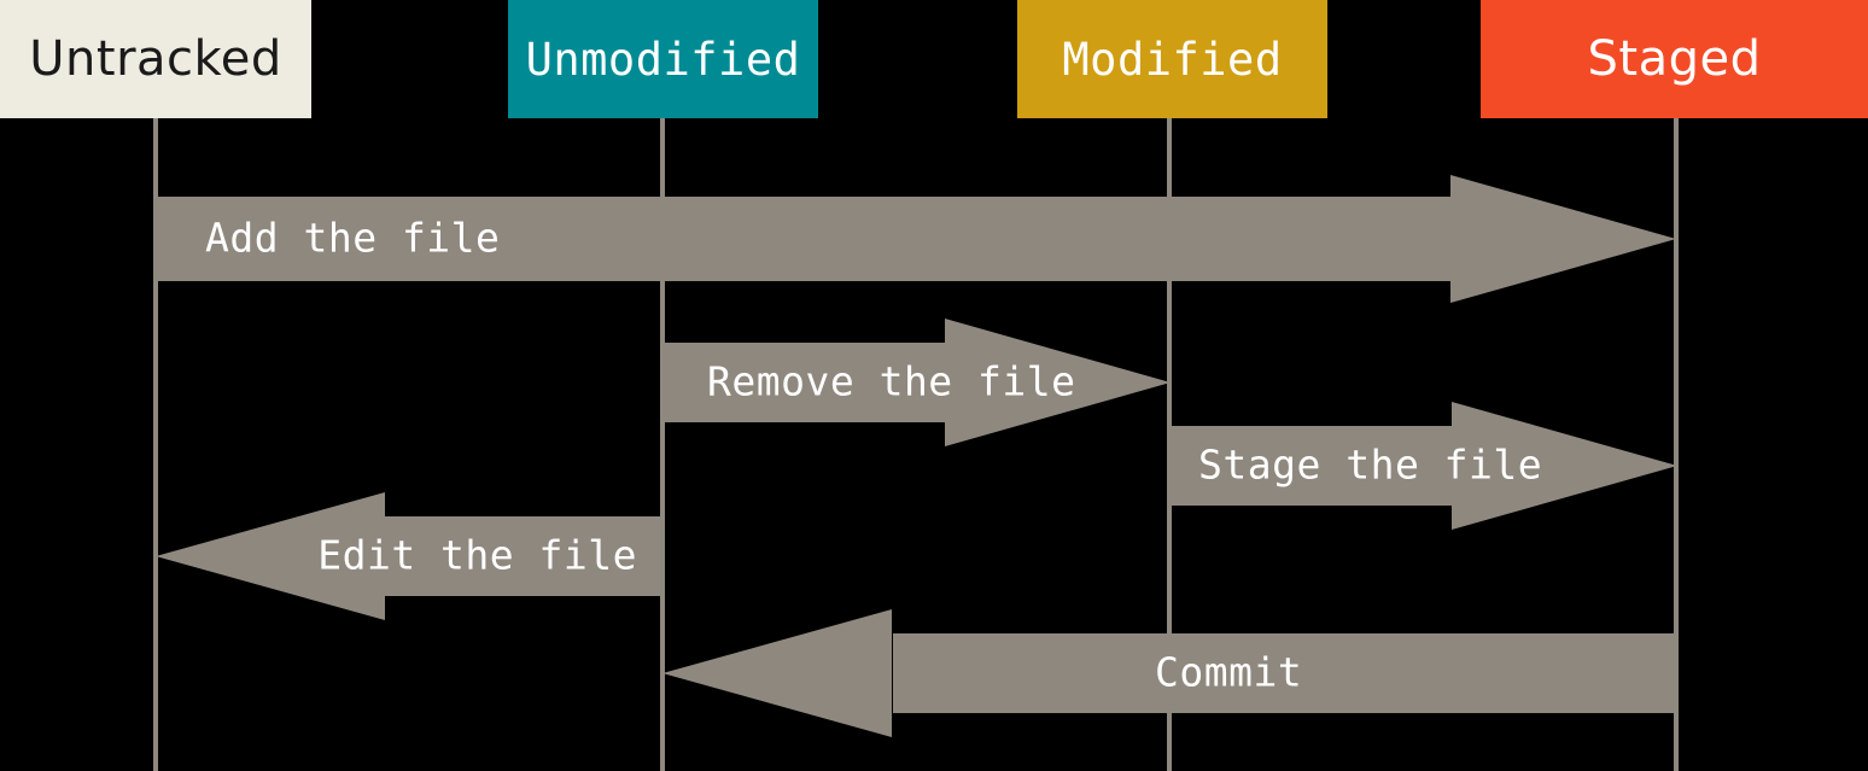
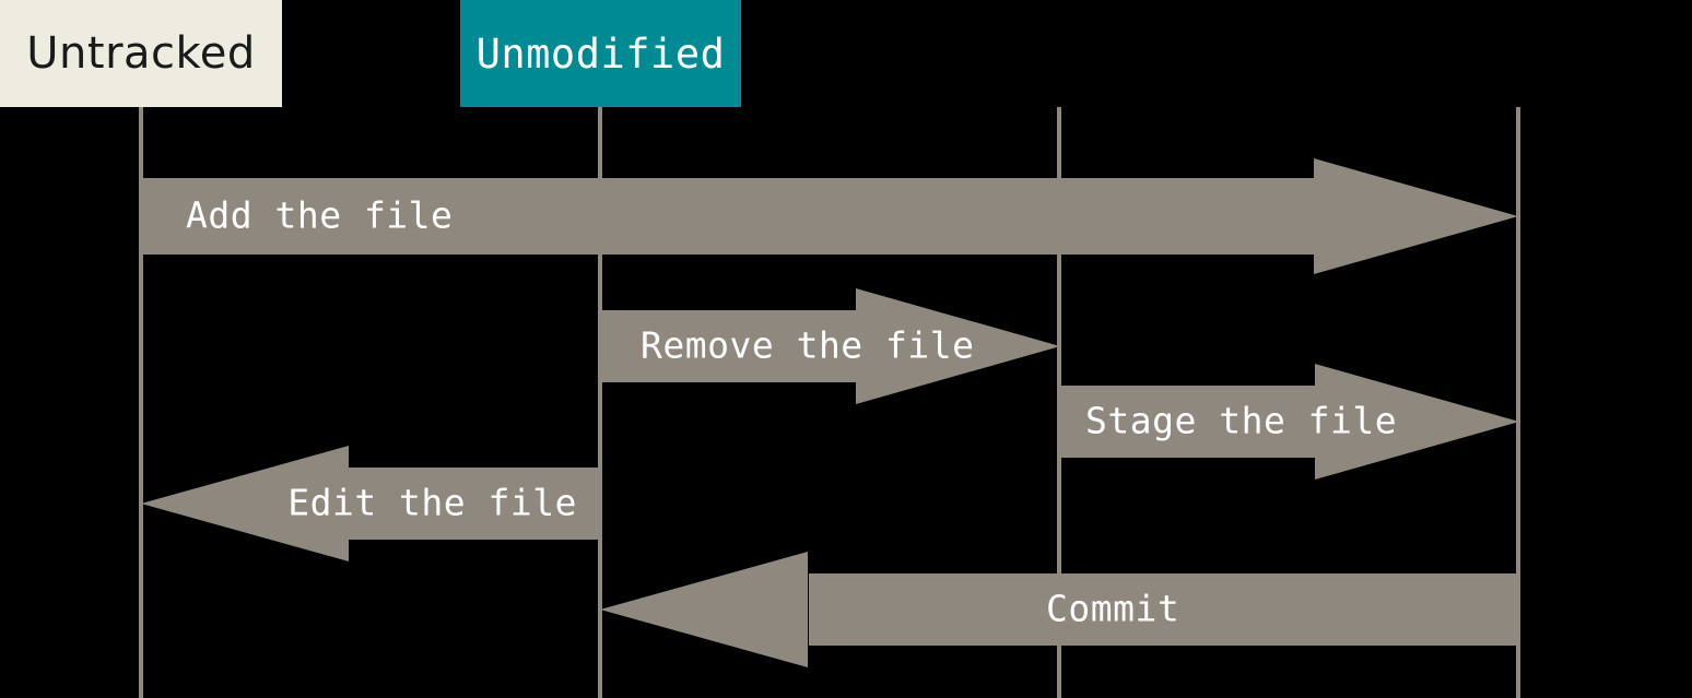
  Untracked
  Unmodified
- Modified
- Staged
  Add the file
  Remove the file
  Stage the file
  Edit the file
  Commit
